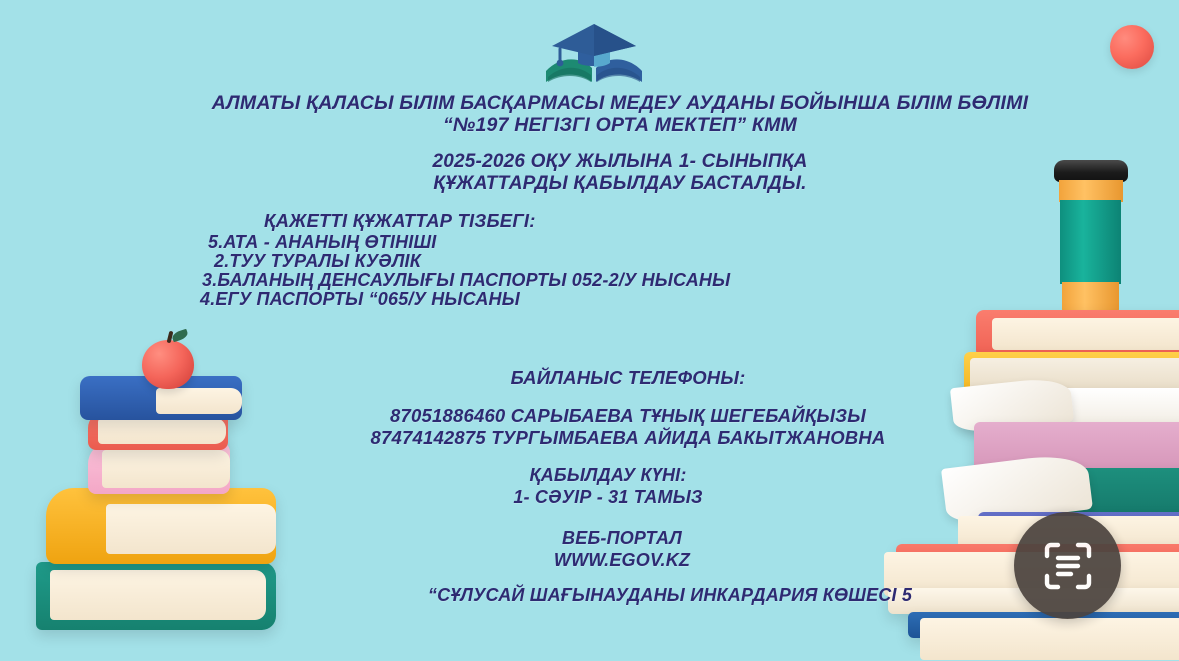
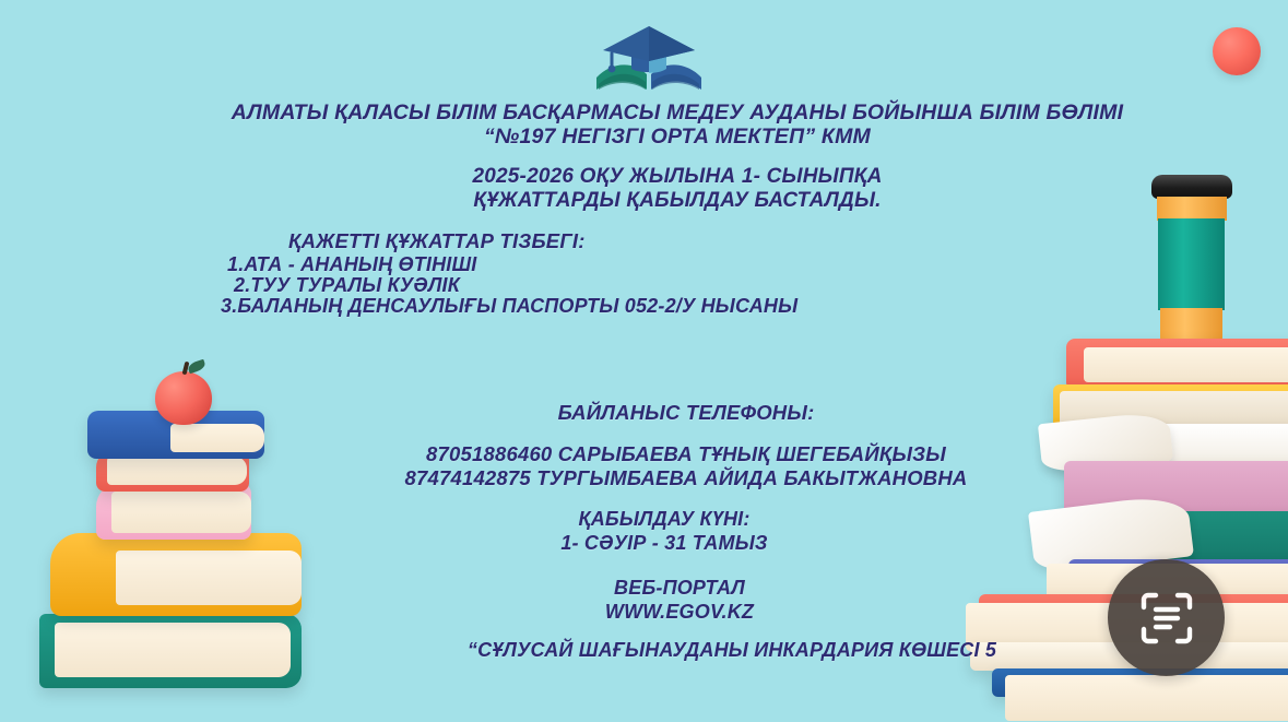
  АЛМАТЫ ҚАЛАСЫ БІЛІМ БАСҚАРМАСЫ МЕДЕУ АУДАНЫ БОЙЫНША БІЛІМ БӨЛІМІ
  “№197 НЕГІЗГІ ОРТА МЕКТЕП” КММ
  2025-2026 ОҚУ ЖЫЛЫНА 1- СЫНЫПҚА
  ҚҰЖАТТАРДЫ ҚАБЫЛДАУ БАСТАЛДЫ.
  ҚАЖЕТТІ ҚҰЖАТТАР ТІЗБЕГІ:
- 5.АТА - АНАНЫҢ ӨТІНІШІ
+ 1.АТА - АНАНЫҢ ӨТІНІШІ
  2.ТУУ ТУРАЛЫ КУӘЛІК
  3.БАЛАНЫҢ ДЕНСАУЛЫҒЫ ПАСПОРТЫ 052-2/У НЫСАНЫ
- 4.ЕГУ ПАСПОРТЫ “065/У НЫСАНЫ
  БАЙЛАНЫС ТЕЛЕФОНЫ:
  87051886460 САРЫБАЕВА ТҰНЫҚ ШЕГЕБАЙҚЫЗЫ
  87474142875 ТУРГЫМБАЕВА АЙИДА БАКЫТЖАНОВНА
  ҚАБЫЛДАУ КҮНІ:
  1- СӘУІР - 31 ТАМЫЗ
  ВЕБ-ПОРТАЛ
  WWW.EGOV.KZ
  “СҰЛУСАЙ ШАҒЫНАУДАНЫ ИНКАРДАРИЯ КӨШЕСІ 5
